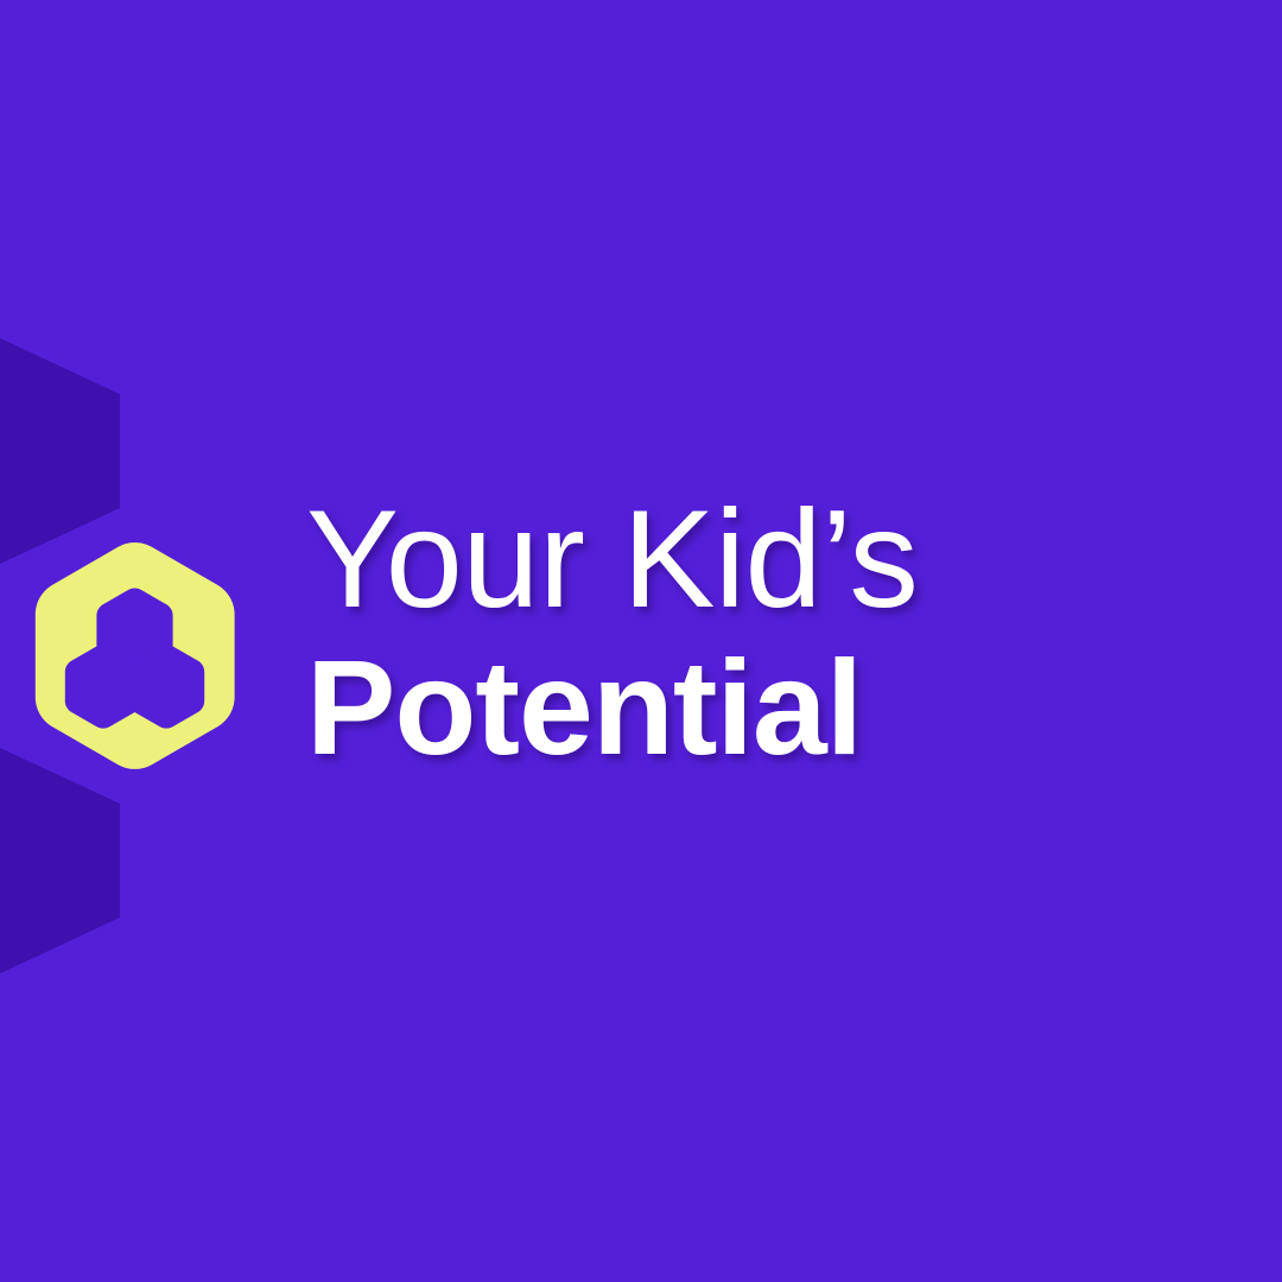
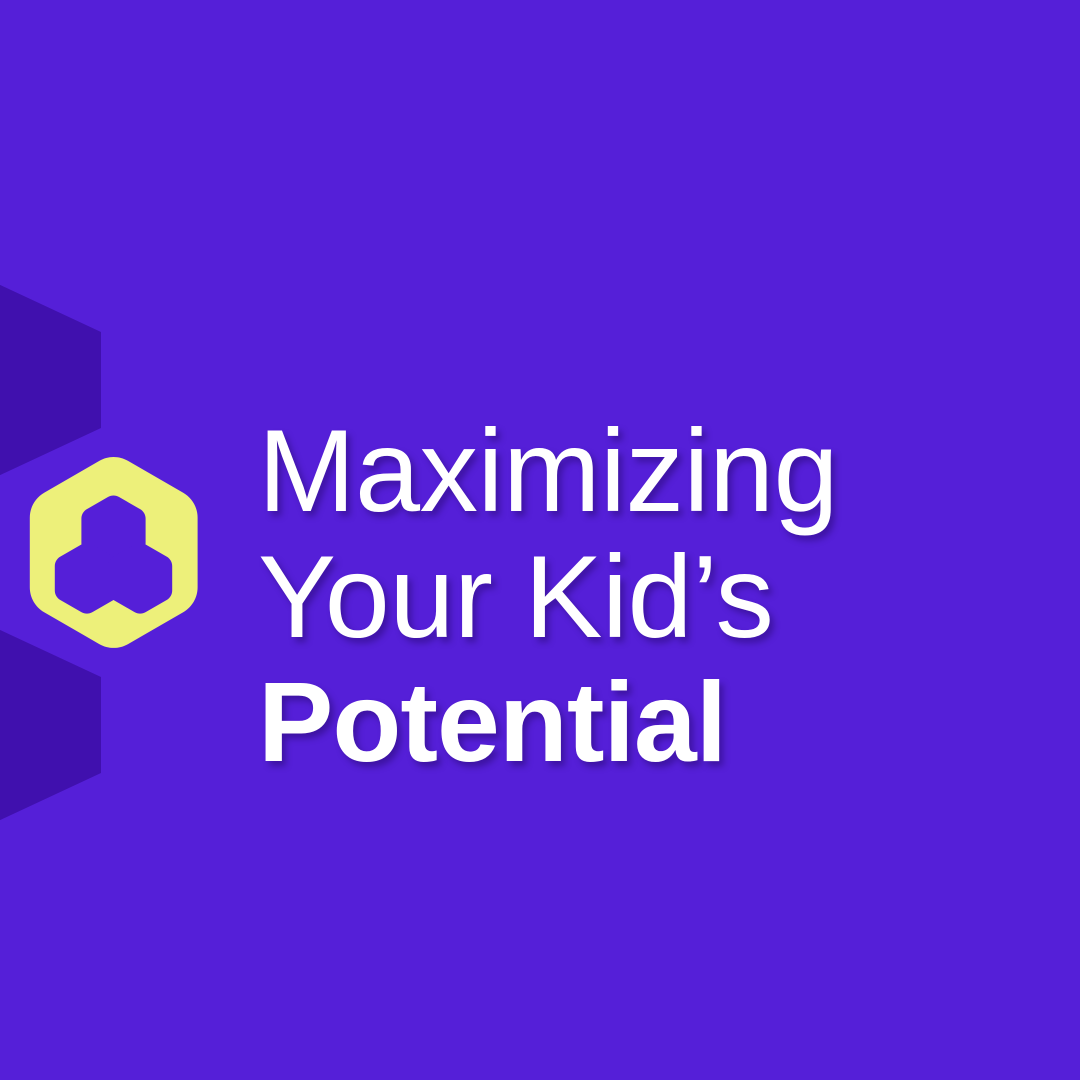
+ Maximizing
  Your Kid’s
  Potential
